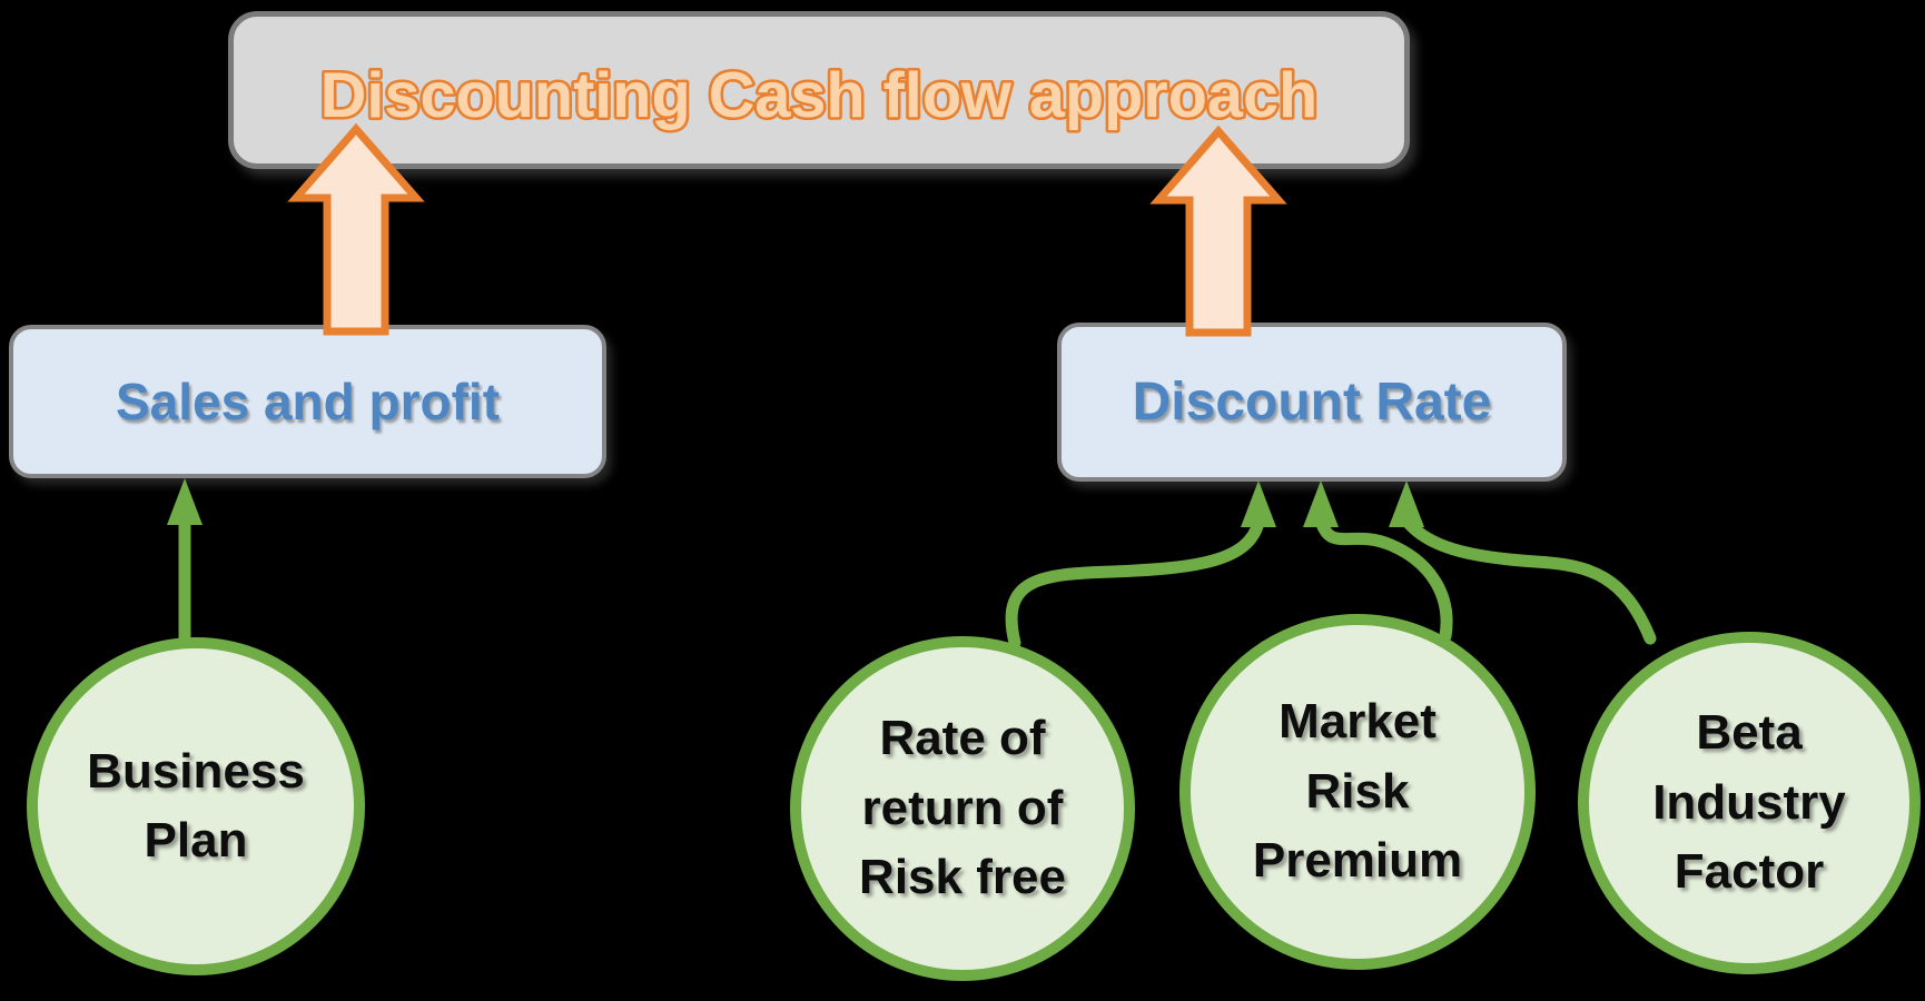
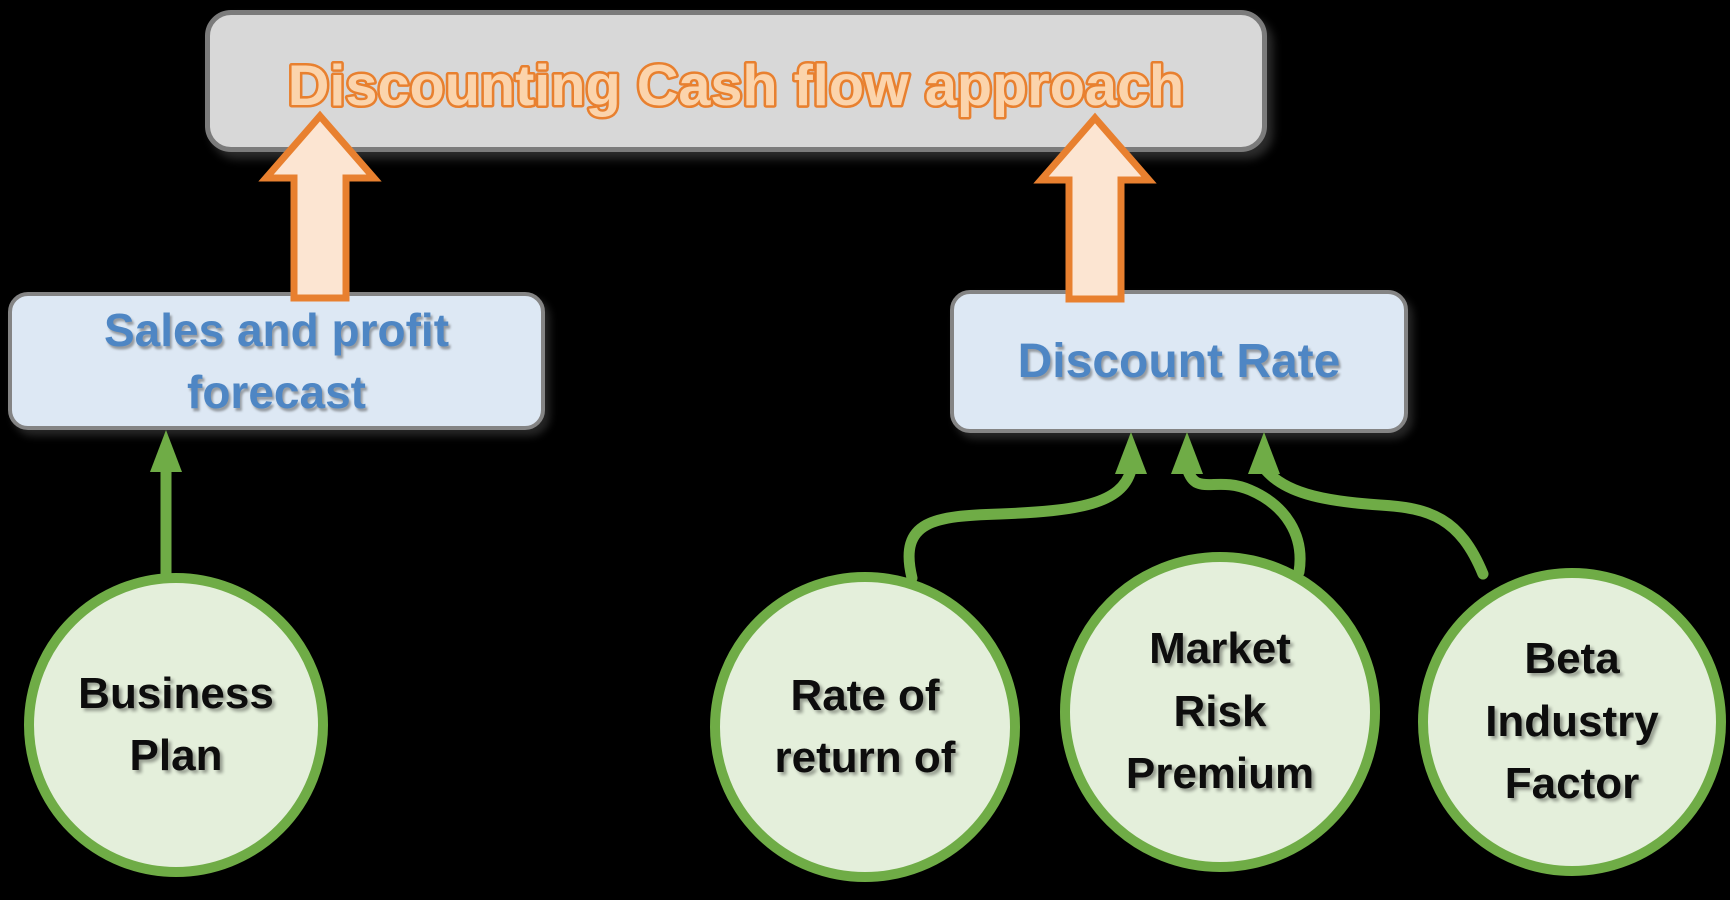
  Discounting Cash flow approach
  Sales and profit
+ forecast
  Discount Rate
  Business
  Plan
  Rate of
  return of
- Risk free
  Market
  Risk
  Premium
  Beta
  Industry
  Factor
